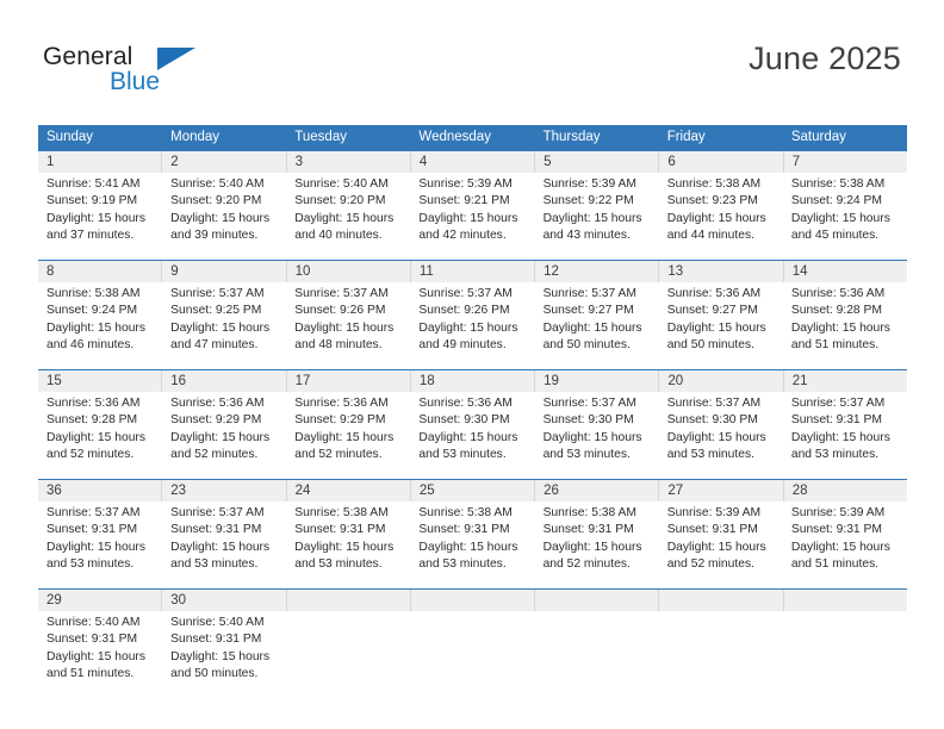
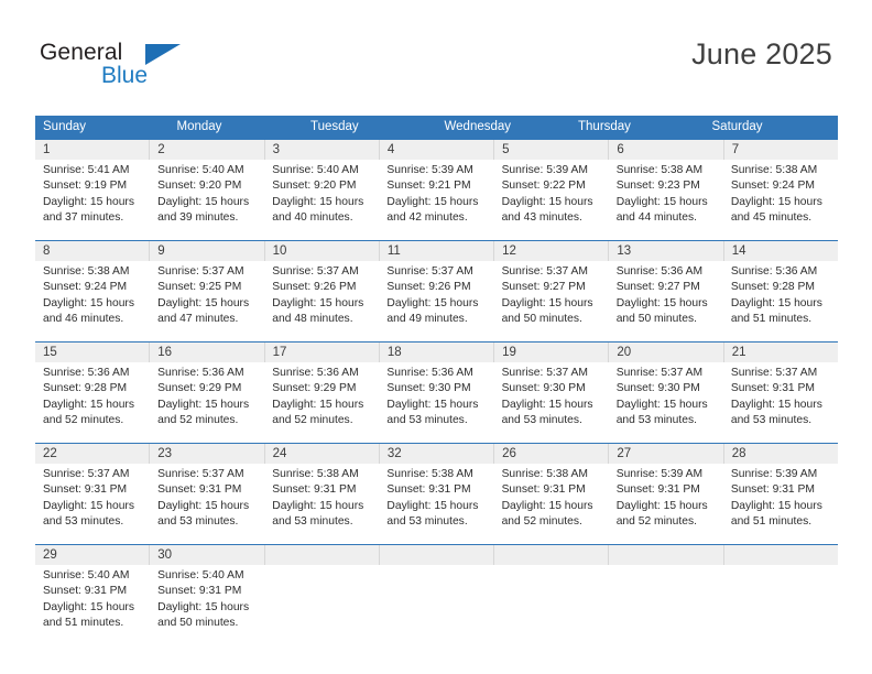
  General
  Blue
  June 2025
  Sunday
  Monday
  Tuesday
  Wednesday
  Thursday
- Friday
  Saturday
  1
  2
  3
  4
  5
  6
  7
  Sunrise: 5:41 AM
  Sunset: 9:19 PM
  Daylight: 15 hours and 37 minutes.
  Sunrise: 5:40 AM
  Sunset: 9:20 PM
  Daylight: 15 hours and 39 minutes.
  Sunrise: 5:40 AM
  Sunset: 9:20 PM
  Daylight: 15 hours and 40 minutes.
  Sunrise: 5:39 AM
  Sunset: 9:21 PM
  Daylight: 15 hours and 42 minutes.
  Sunrise: 5:39 AM
  Sunset: 9:22 PM
  Daylight: 15 hours and 43 minutes.
  Sunrise: 5:38 AM
  Sunset: 9:23 PM
  Daylight: 15 hours and 44 minutes.
  Sunrise: 5:38 AM
  Sunset: 9:24 PM
  Daylight: 15 hours and 45 minutes.
  8
  9
  10
  11
  12
  13
  14
  Sunrise: 5:38 AM
  Sunset: 9:24 PM
  Daylight: 15 hours and 46 minutes.
  Sunrise: 5:37 AM
  Sunset: 9:25 PM
  Daylight: 15 hours and 47 minutes.
  Sunrise: 5:37 AM
  Sunset: 9:26 PM
  Daylight: 15 hours and 48 minutes.
  Sunrise: 5:37 AM
  Sunset: 9:26 PM
  Daylight: 15 hours and 49 minutes.
  Sunrise: 5:37 AM
  Sunset: 9:27 PM
  Daylight: 15 hours and 50 minutes.
  Sunrise: 5:36 AM
  Sunset: 9:27 PM
  Daylight: 15 hours and 50 minutes.
  Sunrise: 5:36 AM
  Sunset: 9:28 PM
  Daylight: 15 hours and 51 minutes.
  15
  16
  17
  18
  19
  20
  21
  Sunrise: 5:36 AM
  Sunset: 9:28 PM
  Daylight: 15 hours and 52 minutes.
  Sunrise: 5:36 AM
  Sunset: 9:29 PM
  Daylight: 15 hours and 52 minutes.
  Sunrise: 5:36 AM
  Sunset: 9:29 PM
  Daylight: 15 hours and 52 minutes.
  Sunrise: 5:36 AM
  Sunset: 9:30 PM
  Daylight: 15 hours and 53 minutes.
  Sunrise: 5:37 AM
  Sunset: 9:30 PM
  Daylight: 15 hours and 53 minutes.
  Sunrise: 5:37 AM
  Sunset: 9:30 PM
  Daylight: 15 hours and 53 minutes.
  Sunrise: 5:37 AM
  Sunset: 9:31 PM
  Daylight: 15 hours and 53 minutes.
- 36
+ 22
  23
  24
- 25
+ 32
  26
  27
  28
  Sunrise: 5:37 AM
  Sunset: 9:31 PM
  Daylight: 15 hours and 53 minutes.
  Sunrise: 5:37 AM
  Sunset: 9:31 PM
  Daylight: 15 hours and 53 minutes.
  Sunrise: 5:38 AM
  Sunset: 9:31 PM
  Daylight: 15 hours and 53 minutes.
  Sunrise: 5:38 AM
  Sunset: 9:31 PM
  Daylight: 15 hours and 53 minutes.
  Sunrise: 5:38 AM
  Sunset: 9:31 PM
  Daylight: 15 hours and 52 minutes.
  Sunrise: 5:39 AM
  Sunset: 9:31 PM
  Daylight: 15 hours and 52 minutes.
  Sunrise: 5:39 AM
  Sunset: 9:31 PM
  Daylight: 15 hours and 51 minutes.
  29
  30
  Sunrise: 5:40 AM
  Sunset: 9:31 PM
  Daylight: 15 hours and 51 minutes.
  Sunrise: 5:40 AM
  Sunset: 9:31 PM
  Daylight: 15 hours and 50 minutes.
